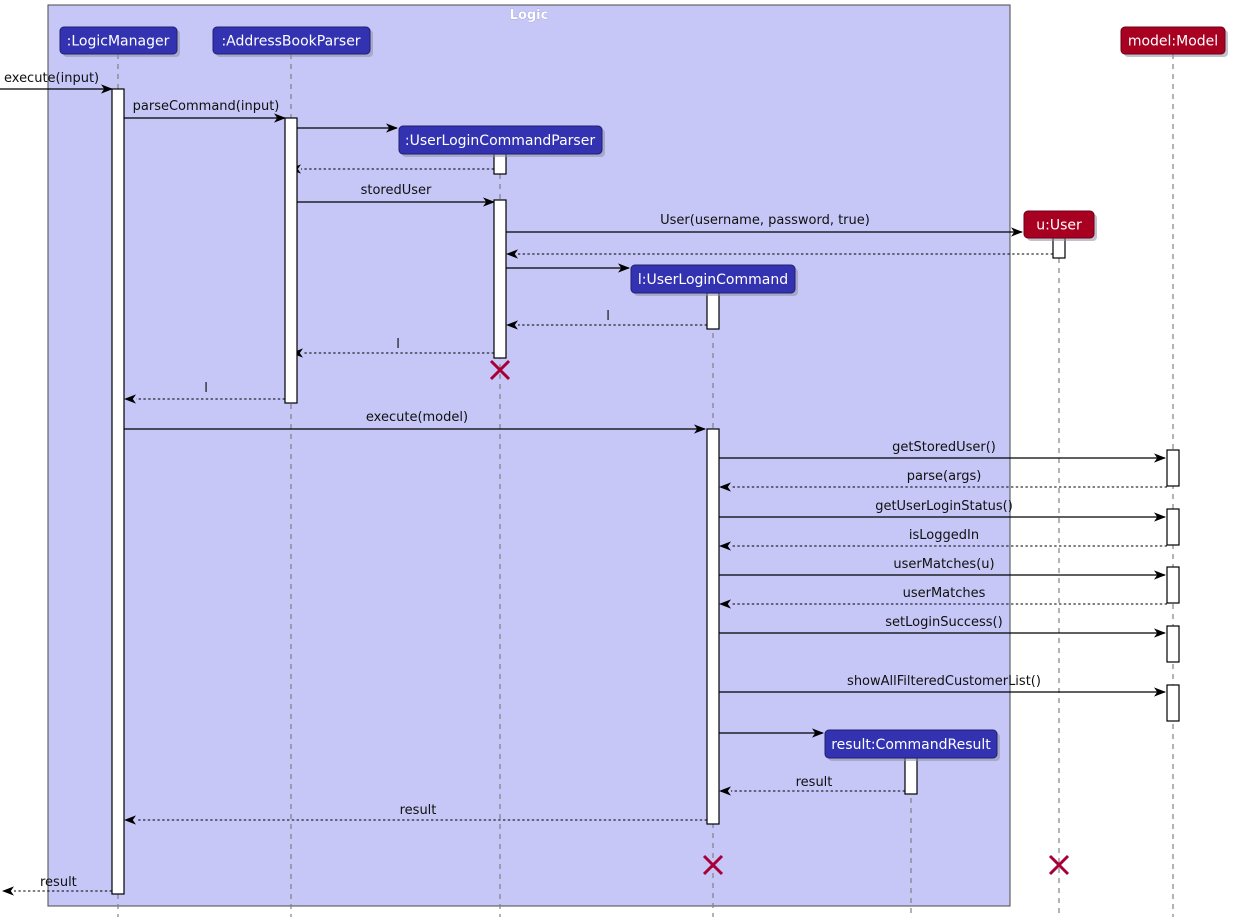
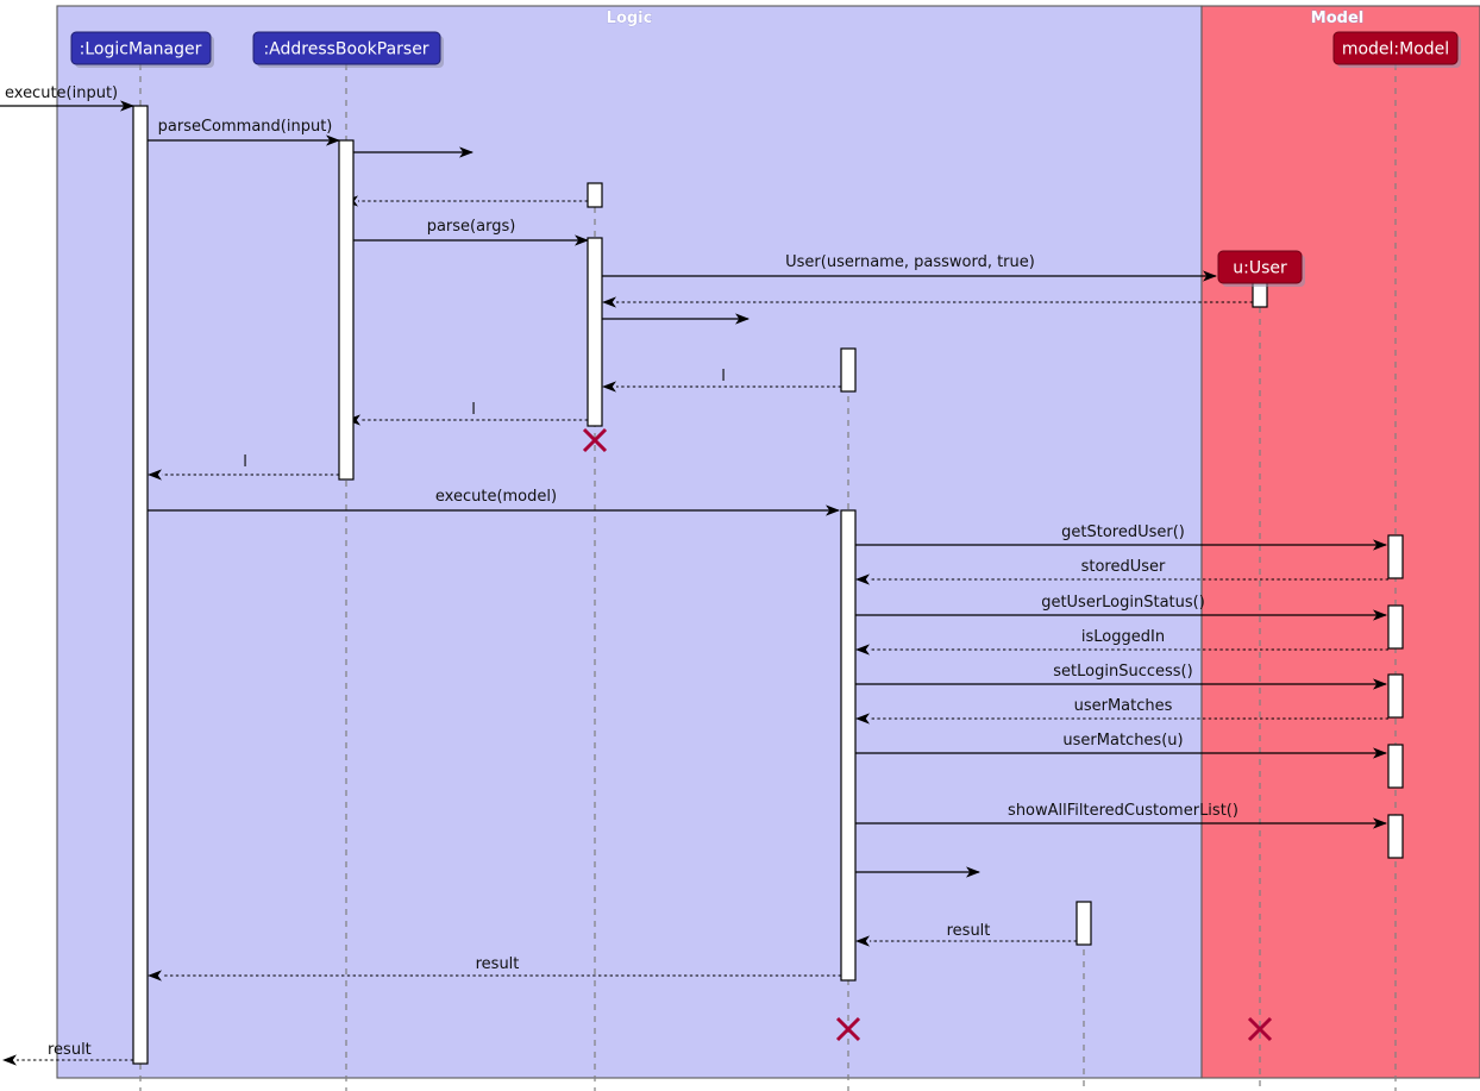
  Logic
+ Model
  execute(input)
  parseCommand(input)
- storedUser
+ parse(args)
  User(username, password, true)
  l
  l
  l
  execute(model)
  getStoredUser()
- parse(args)
+ storedUser
  getUserLoginStatus()
  isLoggedIn
- userMatches(u)
+ setLoginSuccess()
  userMatches
- setLoginSuccess()
+ userMatches(u)
  showAllFilteredCustomerList()
  result
  result
  result
  :LogicManager
  :AddressBookParser
- :UserLoginCommandParser
- l:UserLoginCommand
- result:CommandResult
  u:User
  model:Model
